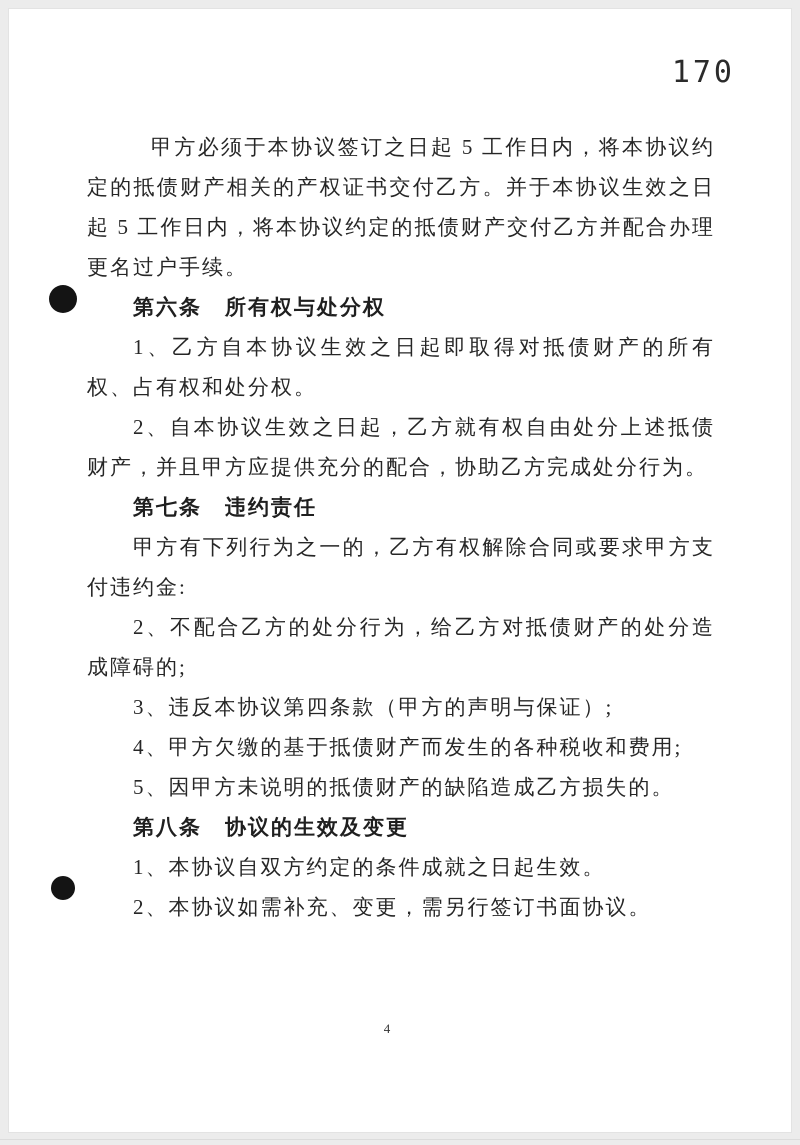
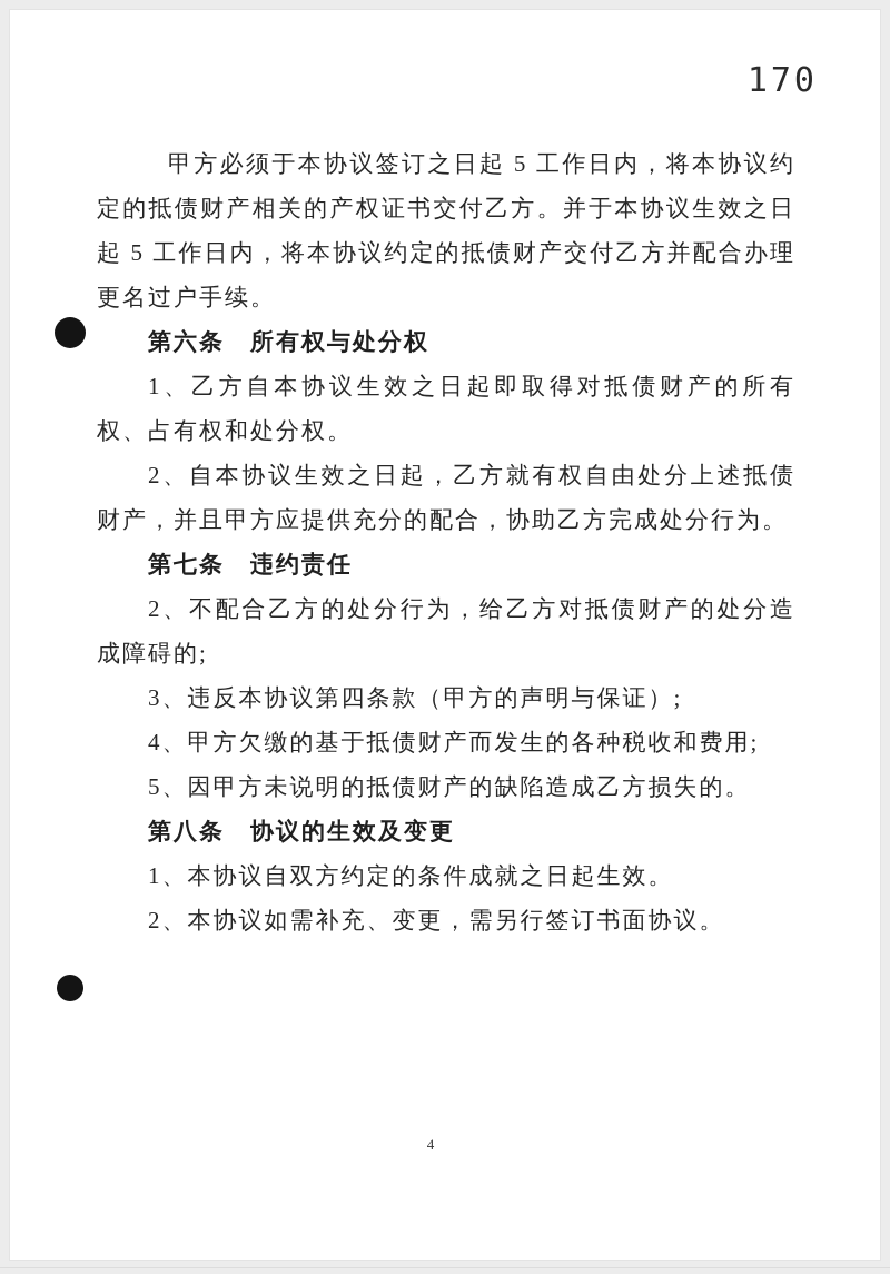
  170
  甲方必须于本协议签订之日起 5 工作日内，将本协议约定的抵债财产相关的产权证书交付乙方。并于本协议生效之日起 5 工作日内，将本协议约定的抵债财产交付乙方并配合办理更名过户手续。
  第六条 所有权与处分权
  1、乙方自本协议生效之日起即取得对抵债财产的所有权、占有权和处分权。
  2、自本协议生效之日起，乙方就有权自由处分上述抵债财产，并且甲方应提供充分的配合，协助乙方完成处分行为。
  第七条 违约责任
- 甲方有下列行为之一的，乙方有权解除合同或要求甲方支付违约金:
  2、不配合乙方的处分行为，给乙方对抵债财产的处分造成障碍的;
  3、违反本协议第四条款（甲方的声明与保证）;
  4、甲方欠缴的基于抵债财产而发生的各种税收和费用;
  5、因甲方未说明的抵债财产的缺陷造成乙方损失的。
  第八条 协议的生效及变更
  1、本协议自双方约定的条件成就之日起生效。
  2、本协议如需补充、变更，需另行签订书面协议。
  4
